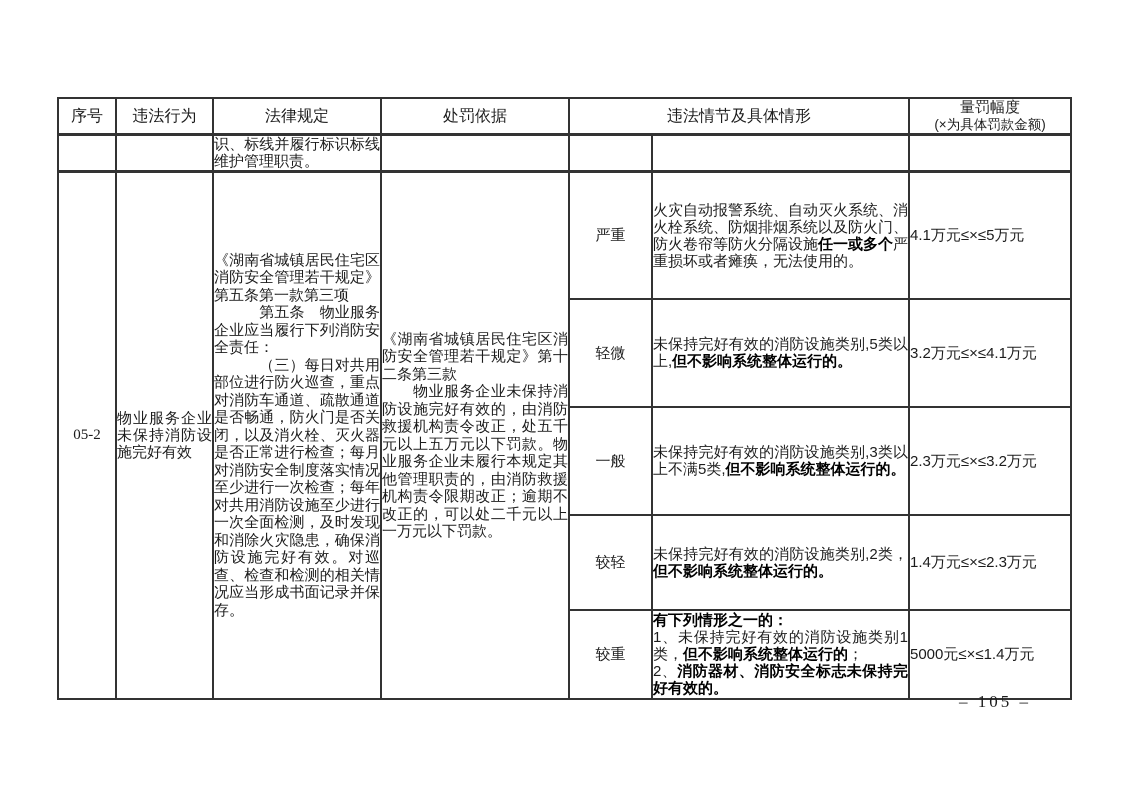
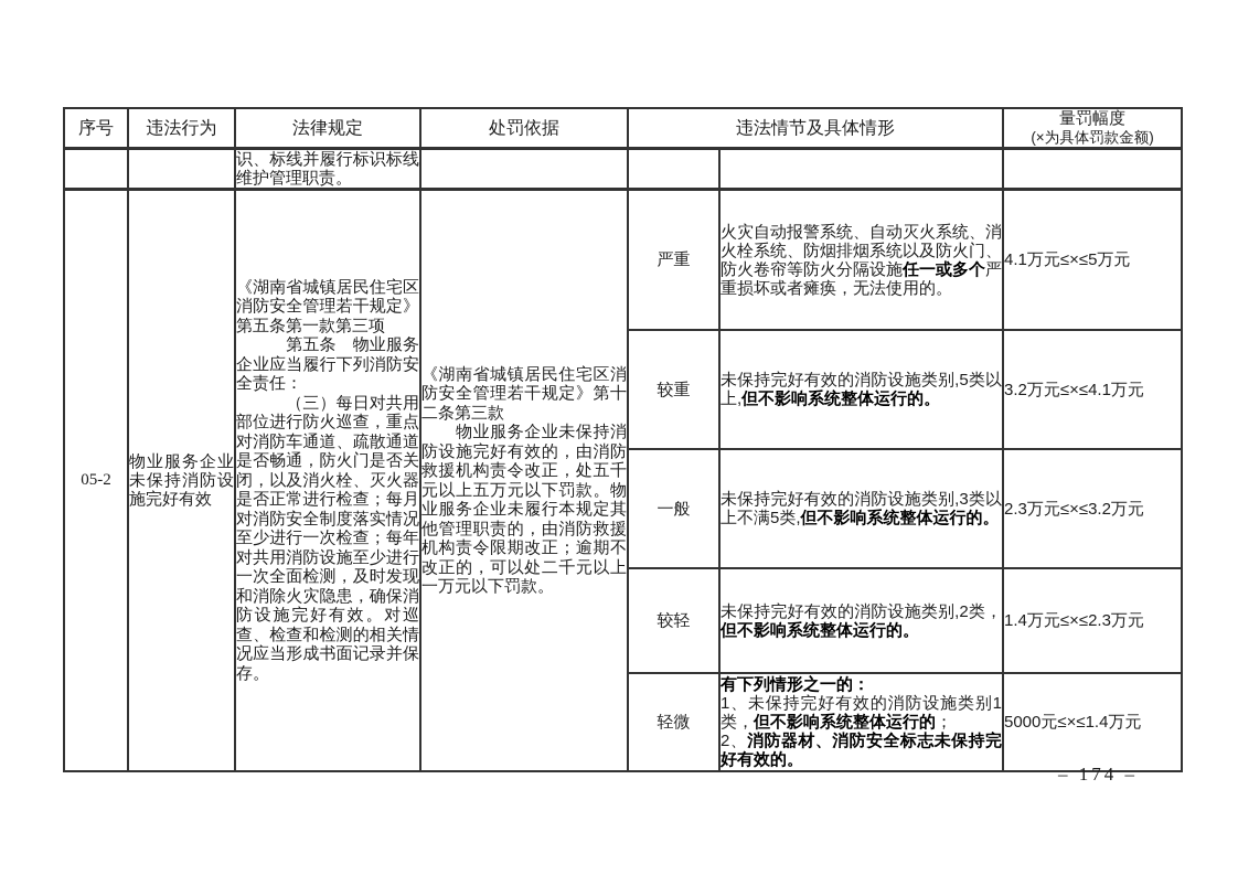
  序号	违法行为	法律规定	处罚依据	违法情节及具体情形	量罚幅度 (×为具体罚款金额)
  		识、标线并履行标识标线维护管理职责。
  05-2	物业服务企业未保持消防设施完好有效	《湖南省城镇居民住宅区消防安全管理若干规定》第五条第一款第三项 第五条 物业服务企业应当履行下列消防安全责任： （三）每日对共用部位进行防火巡查，重点对消防车通道、疏散通道是否畅通，防火门是否关闭，以及消火栓、灭火器是否正常进行检查；每月对消防安全制度落实情况至少进行一次检查；每年对共用消防设施至少进行一次全面检测，及时发现和消除火灾隐患，确保消防设施完好有效。对巡查、检查和检测的相关情况应当形成书面记录并保存。	《湖南省城镇居民住宅区消防安全管理若干规定》第十二条第三款 物业服务企业未保持消防设施完好有效的，由消防救援机构责令改正，处五千元以上五万元以下罚款。物业服务企业未履行本规定其他管理职责的，由消防救援机构责令限期改正；逾期不改正的，可以处二千元以上一万元以下罚款。	严重	火灾自动报警系统、自动灭火系统、消火栓系统、防烟排烟系统以及防火门、防火卷帘等防火分隔设施任一或多个严重损坏或者瘫痪，无法使用的。	4.1万元≤×≤5万元
- 轻微	未保持完好有效的消防设施类别,5类以上,但不影响系统整体运行的。	3.2万元≤×≤4.1万元
+ 较重	未保持完好有效的消防设施类别,5类以上,但不影响系统整体运行的。	3.2万元≤×≤4.1万元
  一般	未保持完好有效的消防设施类别,3类以上不满5类,但不影响系统整体运行的。	2.3万元≤×≤3.2万元
  较轻	未保持完好有效的消防设施类别,2类，但不影响系统整体运行的。	1.4万元≤×≤2.3万元
- 较重	有下列情形之一的： 1、未保持完好有效的消防设施类别1类，但不影响系统整体运行的； 2、消防器材、消防安全标志未保持完好有效的。	5000元≤×≤1.4万元
+ 轻微	有下列情形之一的： 1、未保持完好有效的消防设施类别1类，但不影响系统整体运行的； 2、消防器材、消防安全标志未保持完好有效的。	5000元≤×≤1.4万元
- – 105 –
+ – 174 –
